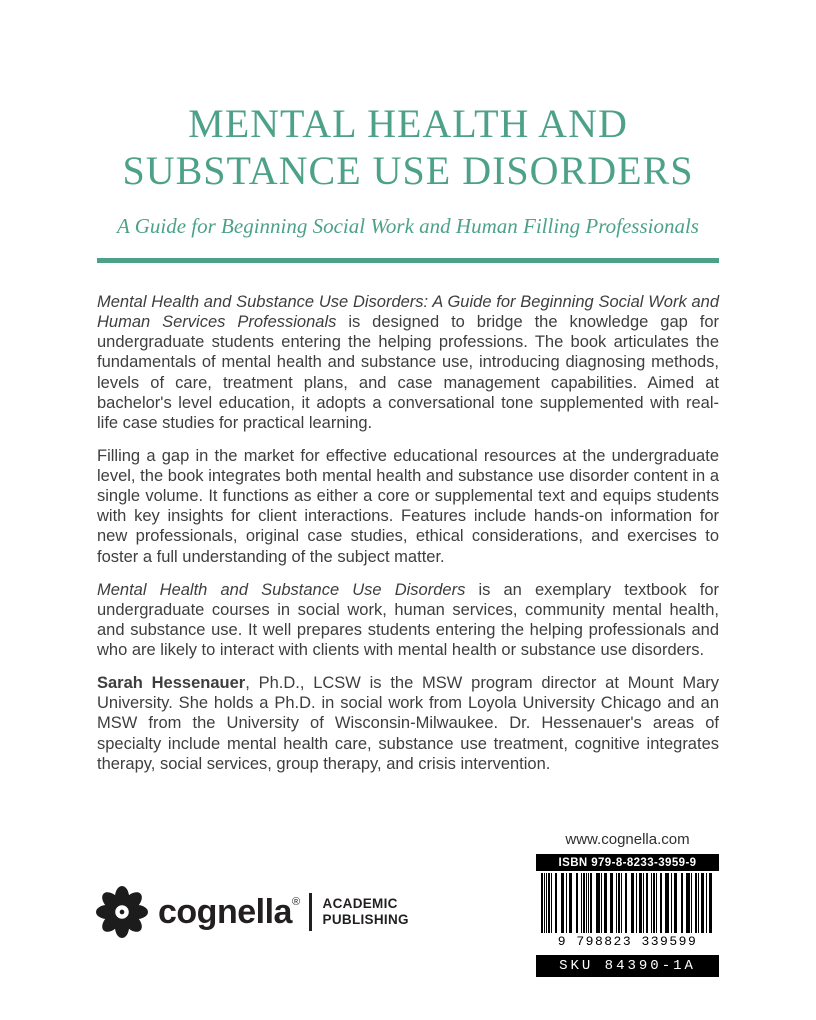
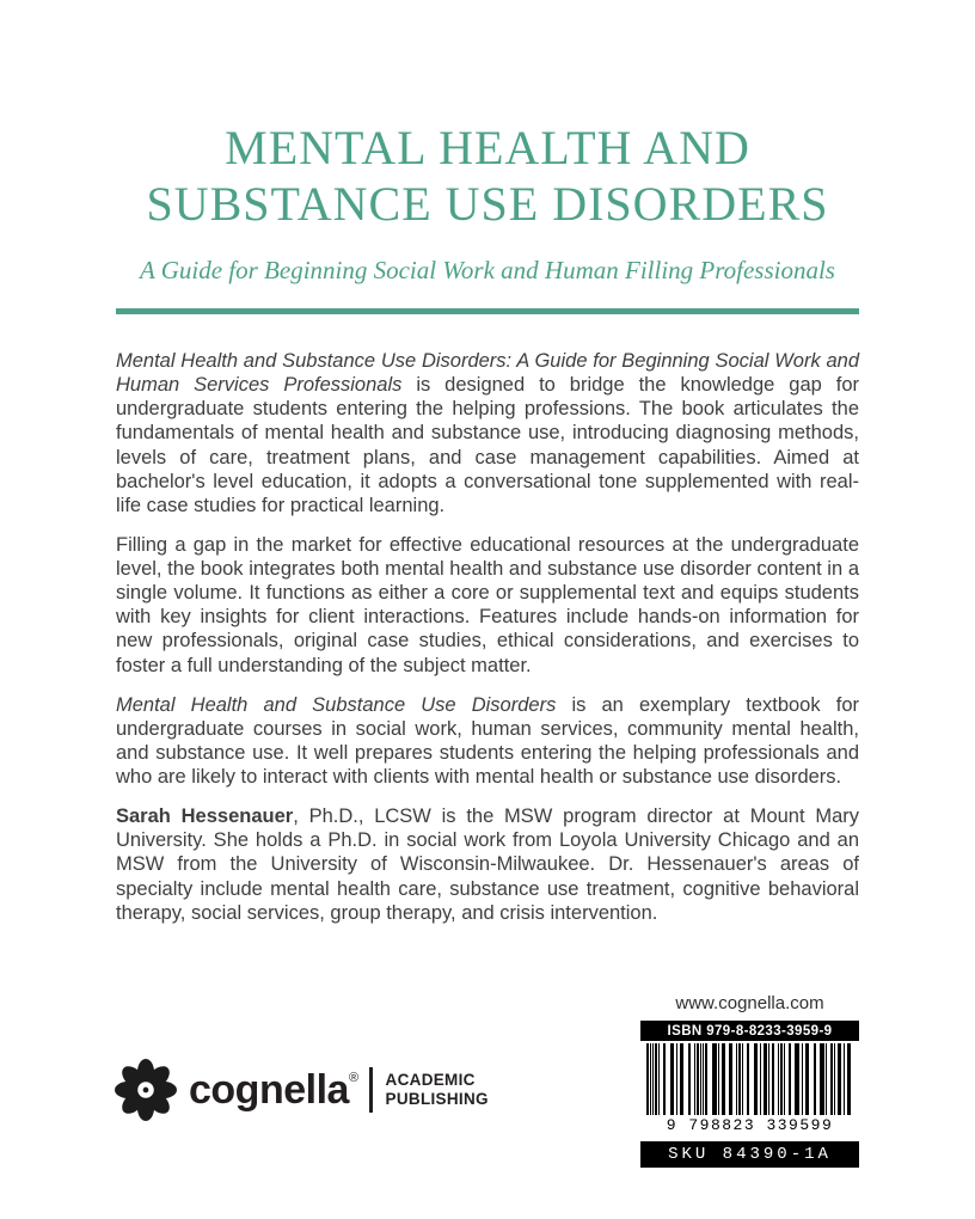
  MENTAL HEALTH AND
  SUBSTANCE USE DISORDERS
  A Guide for Beginning Social Work and Human Filling Professionals
  Mental Health and Substance Use Disorders: A Guide for Beginning Social Work and Human Services Professionals is designed to bridge the knowledge gap for undergraduate students entering the helping professions. The book articulates the fundamentals of mental health and substance use, introducing diagnosing methods, levels of care, treatment plans, and case management capabilities. Aimed at bachelor's level education, it adopts a conversational tone supplemented with real-life case studies for practical learning.
  Filling a gap in the market for effective educational resources at the undergraduate level, the book integrates both mental health and substance use disorder content in a single volume. It functions as either a core or supplemental text and equips students with key insights for client interactions. Features include hands-on information for new professionals, original case studies, ethical considerations, and exercises to foster a full understanding of the subject matter.
  Mental Health and Substance Use Disorders is an exemplary textbook for undergraduate courses in social work, human services, community mental health, and substance use. It well prepares students entering the helping professionals and who are likely to interact with clients with mental health or substance use disorders.
- Sarah Hessenauer, Ph.D., LCSW is the MSW program director at Mount Mary University. She holds a Ph.D. in social work from Loyola University Chicago and an MSW from the University of Wisconsin-Milwaukee. Dr. Hessenauer's areas of specialty include mental health care, substance use treatment, cognitive integrates therapy, social services, group therapy, and crisis intervention.
+ Sarah Hessenauer, Ph.D., LCSW is the MSW program director at Mount Mary University. She holds a Ph.D. in social work from Loyola University Chicago and an MSW from the University of Wisconsin-Milwaukee. Dr. Hessenauer's areas of specialty include mental health care, substance use treatment, cognitive behavioral therapy, social services, group therapy, and crisis intervention.
  www.cognella.com
  ISBN 979-8-8233-3959-9
  9 798823 339599
  SKU 84390-1A
  cognella®
  ACADEMIC
  PUBLISHING
